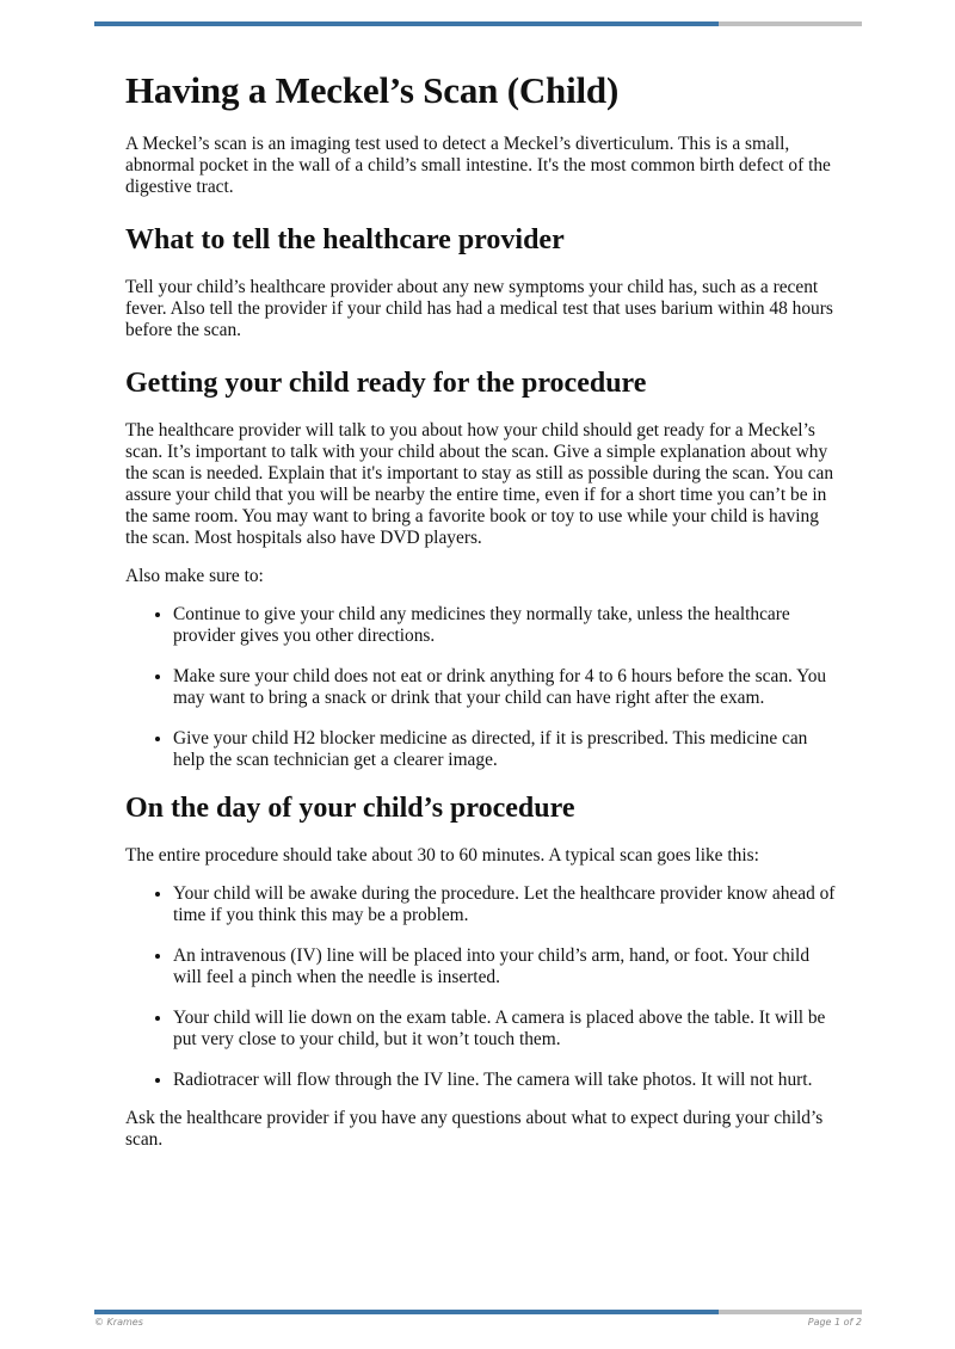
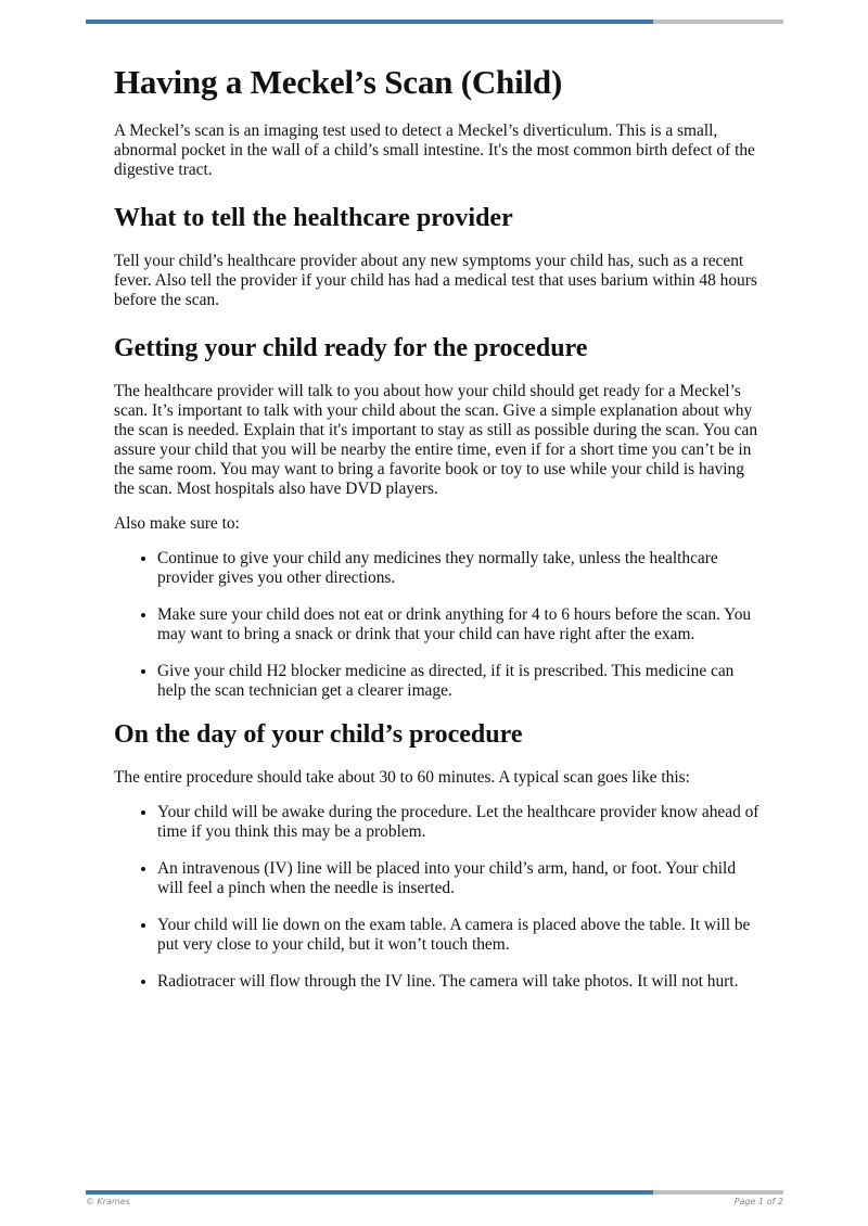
  Having a Meckel’s Scan (Child)
  A Meckel’s scan is an imaging test used to detect a Meckel’s diverticulum. This is a small, abnormal pocket in the wall of a child’s small intestine. It's the most common birth defect of the digestive tract.
  What to tell the healthcare provider
  Tell your child’s healthcare provider about any new symptoms your child has, such as a recent fever. Also tell the provider if your child has had a medical test that uses barium within 48 hours before the scan.
  Getting your child ready for the procedure
  The healthcare provider will talk to you about how your child should get ready for a Meckel’s scan. It’s important to talk with your child about the scan. Give a simple explanation about why the scan is needed. Explain that it's important to stay as still as possible during the scan. You can assure your child that you will be nearby the entire time, even if for a short time you can’t be in the same room. You may want to bring a favorite book or toy to use while your child is having the scan. Most hospitals also have DVD players.
  Also make sure to:
  Continue to give your child any medicines they normally take, unless the healthcare provider gives you other directions.
  Make sure your child does not eat or drink anything for 4 to 6 hours before the scan. You may want to bring a snack or drink that your child can have right after the exam.
  Give your child H2 blocker medicine as directed, if it is prescribed. This medicine can help the scan technician get a clearer image.
  On the day of your child’s procedure
  The entire procedure should take about 30 to 60 minutes. A typical scan goes like this:
  Your child will be awake during the procedure. Let the healthcare provider know ahead of time if you think this may be a problem.
  An intravenous (IV) line will be placed into your child’s arm, hand, or foot. Your child will feel a pinch when the needle is inserted.
  Your child will lie down on the exam table. A camera is placed above the table. It will be put very close to your child, but it won’t touch them.
  Radiotracer will flow through the IV line. The camera will take photos. It will not hurt.
- Ask the healthcare provider if you have any questions about what to expect during your child’s scan.
  © Krames
  Page 1 of 2
